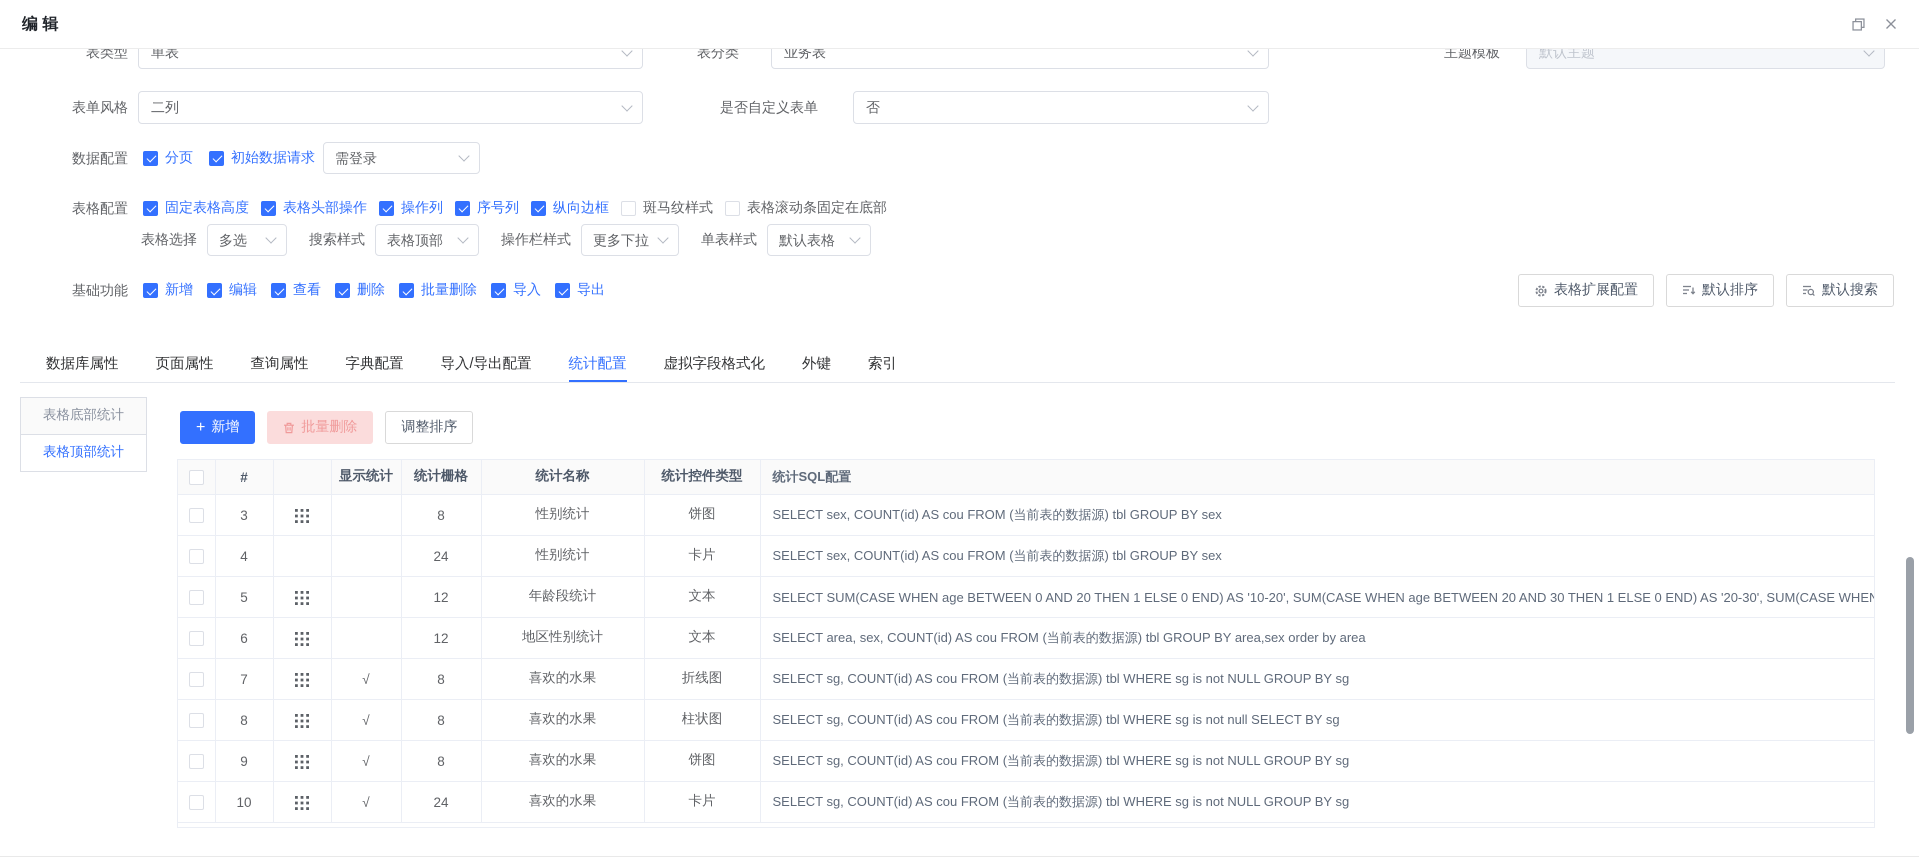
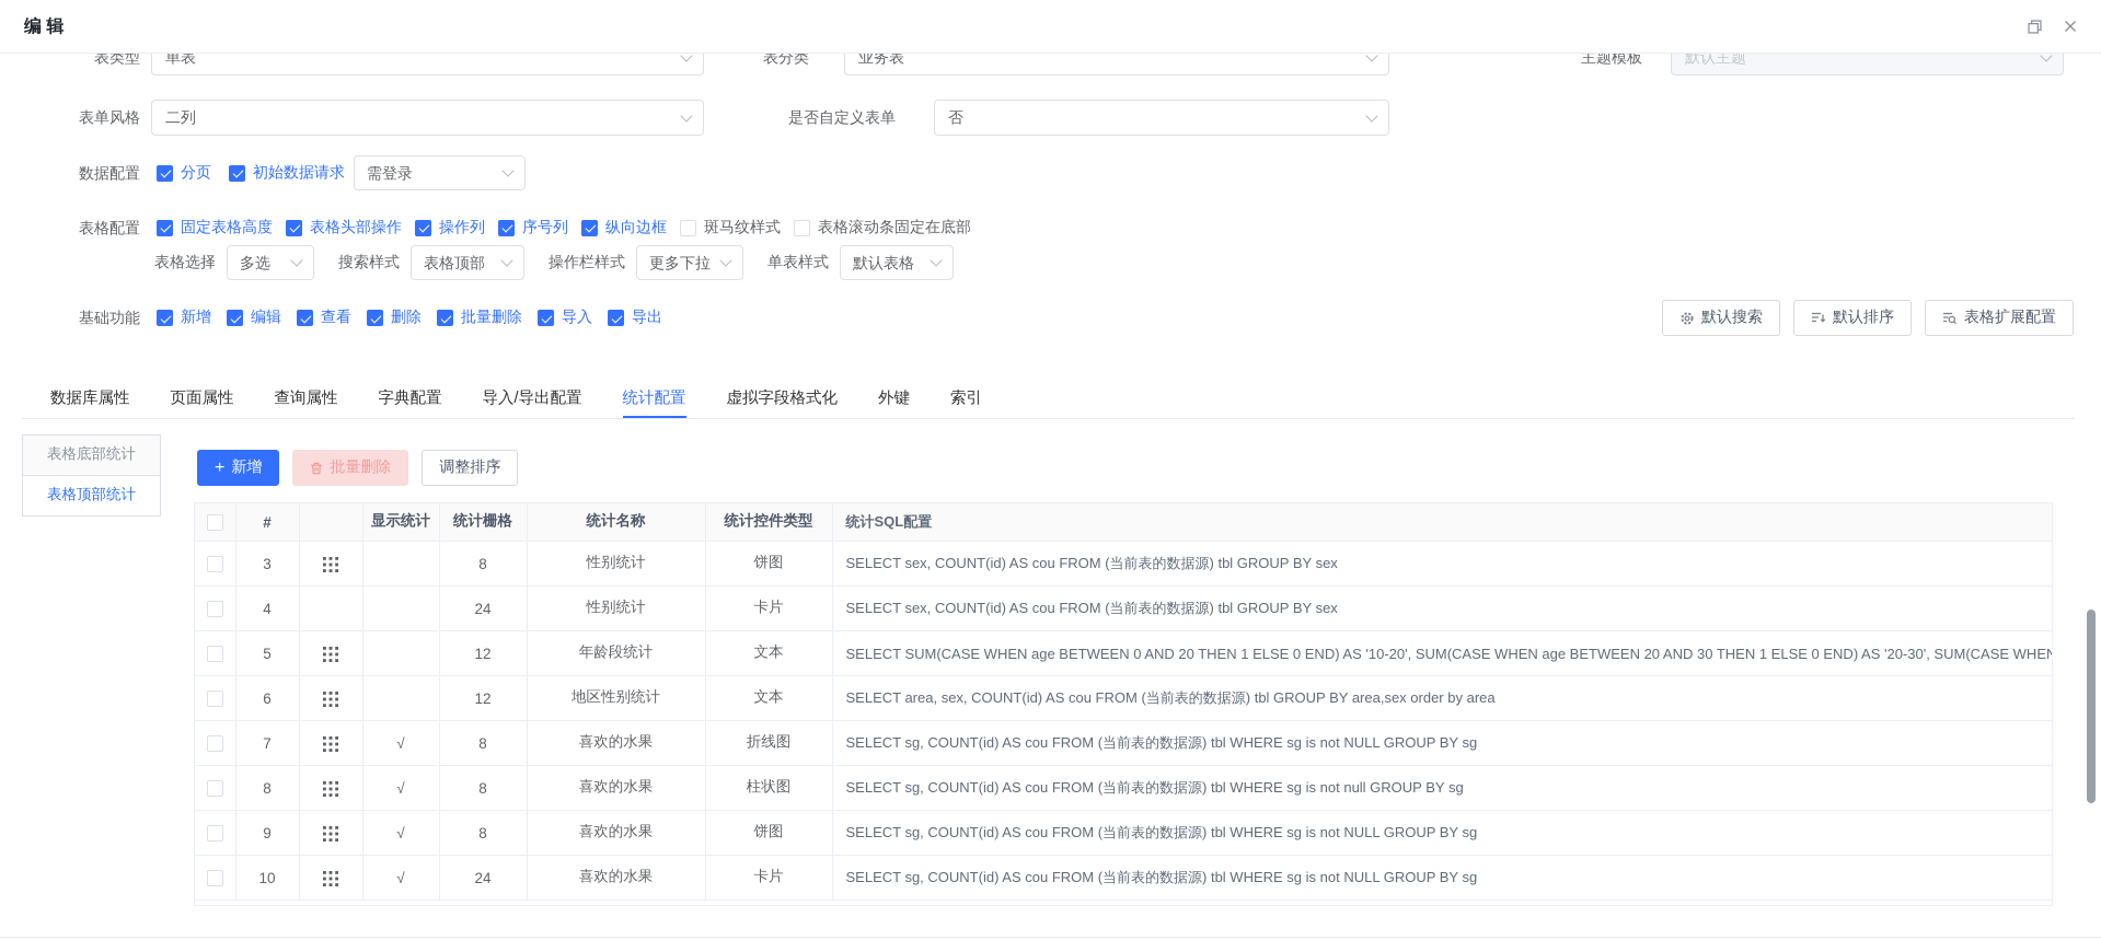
  表类型
  单表
  表分类
  业务表
  主题模板
  默认主题
  表单风格
  二列
  是否自定义表单
  否
  数据配置
  分页
  初始数据请求
  需登录
  表格配置
  固定表格高度
  表格头部操作
  操作列
  序号列
  纵向边框
  斑马纹样式
  表格滚动条固定在底部
  表格选择
  多选
  搜索样式
  表格顶部
  操作栏样式
  更多下拉
  单表样式
  默认表格
  基础功能
  新增
  编辑
  查看
  删除
  批量删除
  导入
  导出
- 表格扩展配置
+ 默认搜索
  默认排序
- 默认搜索
+ 表格扩展配置
  数据库属性
  页面属性
  查询属性
  字典配置
  导入/导出配置
  统计配置
  虚拟字段格式化
  外键
  索引
  表格底部统计
  表格顶部统计
  +
  新增
  批量删除
  调整排序
  	#		显示统计	统计栅格	统计名称	统计控件类型	统计SQL配置
  	3			8	性别统计	饼图	SELECT sex, COUNT(id) AS cou FROM (当前表的数据源) tbl GROUP BY sex
  	4			24	性别统计	卡片	SELECT sex, COUNT(id) AS cou FROM (当前表的数据源) tbl GROUP BY sex
  	5			12	年龄段统计	文本	SELECT SUM(CASE WHEN age BETWEEN 0 AND 20 THEN 1 ELSE 0 END) AS '10-20', SUM(CASE WHEN age BETWEEN 20 AND 30 THEN 1 ELSE 0 END) AS '20-30', SUM(CASE WHEN
  	6			12	地区性别统计	文本	SELECT area, sex, COUNT(id) AS cou FROM (当前表的数据源) tbl GROUP BY area,sex order by area
  	7		√	8	喜欢的水果	折线图	SELECT sg, COUNT(id) AS cou FROM (当前表的数据源) tbl WHERE sg is not NULL GROUP BY sg
- 	8		√	8	喜欢的水果	柱状图	SELECT sg, COUNT(id) AS cou FROM (当前表的数据源) tbl WHERE sg is not null SELECT BY sg
+ 	8		√	8	喜欢的水果	柱状图	SELECT sg, COUNT(id) AS cou FROM (当前表的数据源) tbl WHERE sg is not null GROUP BY sg
  	9		√	8	喜欢的水果	饼图	SELECT sg, COUNT(id) AS cou FROM (当前表的数据源) tbl WHERE sg is not NULL GROUP BY sg
  	10		√	24	喜欢的水果	卡片	SELECT sg, COUNT(id) AS cou FROM (当前表的数据源) tbl WHERE sg is not NULL GROUP BY sg
  编 辑
